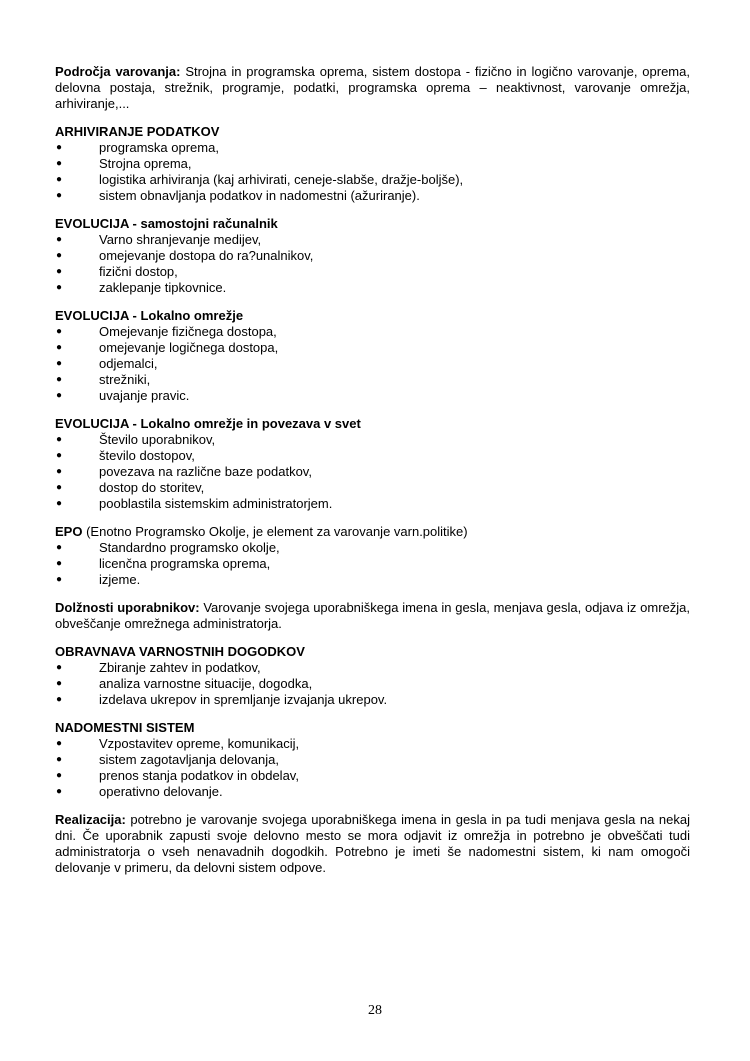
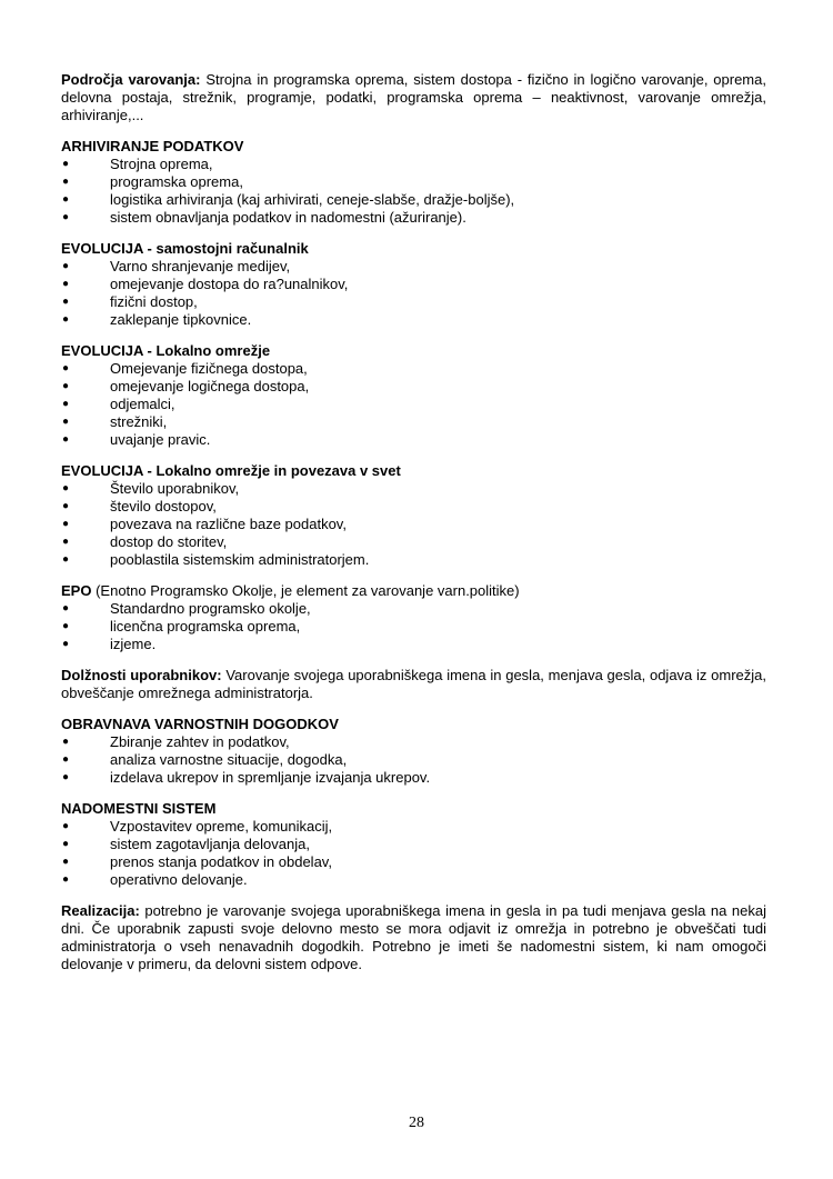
  Področja varovanja: Strojna in programska oprema, sistem dostopa - fizično in logično varovanje, oprema, delovna postaja, strežnik, programje, podatki, programska oprema – neaktivnost, varovanje omrežja, arhiviranje,...
  ARHIVIRANJE PODATKOV
  ●
- programska oprema,
+ Strojna oprema,
  ●
- Strojna oprema,
+ programska oprema,
  ●
  logistika arhiviranja (kaj arhivirati, ceneje-slabše, dražje-boljše),
  ●
  sistem obnavljanja podatkov in nadomestni (ažuriranje).
  EVOLUCIJA - samostojni računalnik
  ●
  Varno shranjevanje medijev,
  ●
  omejevanje dostopa do ra?unalnikov,
  ●
  fizični dostop,
  ●
  zaklepanje tipkovnice.
  EVOLUCIJA - Lokalno omrežje
  ●
  Omejevanje fizičnega dostopa,
  ●
  omejevanje logičnega dostopa,
  ●
  odjemalci,
  ●
  strežniki,
  ●
  uvajanje pravic.
  EVOLUCIJA - Lokalno omrežje in povezava v svet
  ●
  Število uporabnikov,
  ●
  število dostopov,
  ●
  povezava na različne baze podatkov,
  ●
  dostop do storitev,
  ●
  pooblastila sistemskim administratorjem.
  EPO (Enotno Programsko Okolje, je element za varovanje varn.politike)
  ●
  Standardno programsko okolje,
  ●
  licenčna programska oprema,
  ●
  izjeme.
  Dolžnosti uporabnikov: Varovanje svojega uporabniškega imena in gesla, menjava gesla, odjava iz omrežja, obveščanje omrežnega administratorja.
  OBRAVNAVA VARNOSTNIH DOGODKOV
  ●
  Zbiranje zahtev in podatkov,
  ●
  analiza varnostne situacije, dogodka,
  ●
  izdelava ukrepov in spremljanje izvajanja ukrepov.
  NADOMESTNI SISTEM
  ●
  Vzpostavitev opreme, komunikacij,
  ●
  sistem zagotavljanja delovanja,
  ●
  prenos stanja podatkov in obdelav,
  ●
  operativno delovanje.
  Realizacija: potrebno je varovanje svojega uporabniškega imena in gesla in pa tudi menjava gesla na nekaj dni. Če uporabnik zapusti svoje delovno mesto se mora odjavit iz omrežja in potrebno je obveščati tudi administratorja o vseh nenavadnih dogodkih. Potrebno je imeti še nadomestni sistem, ki nam omogoči delovanje v primeru, da delovni sistem odpove.
  28
